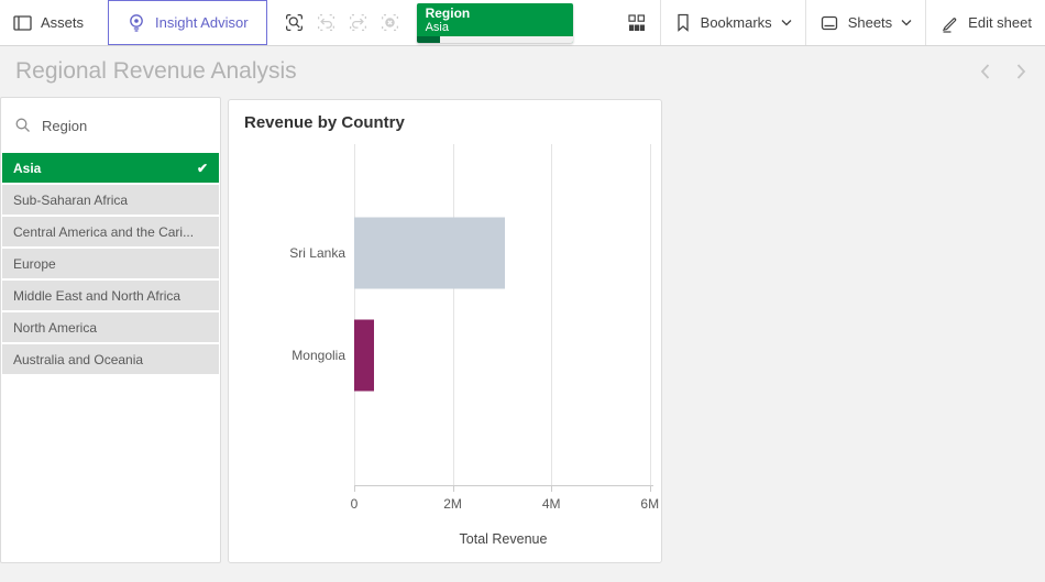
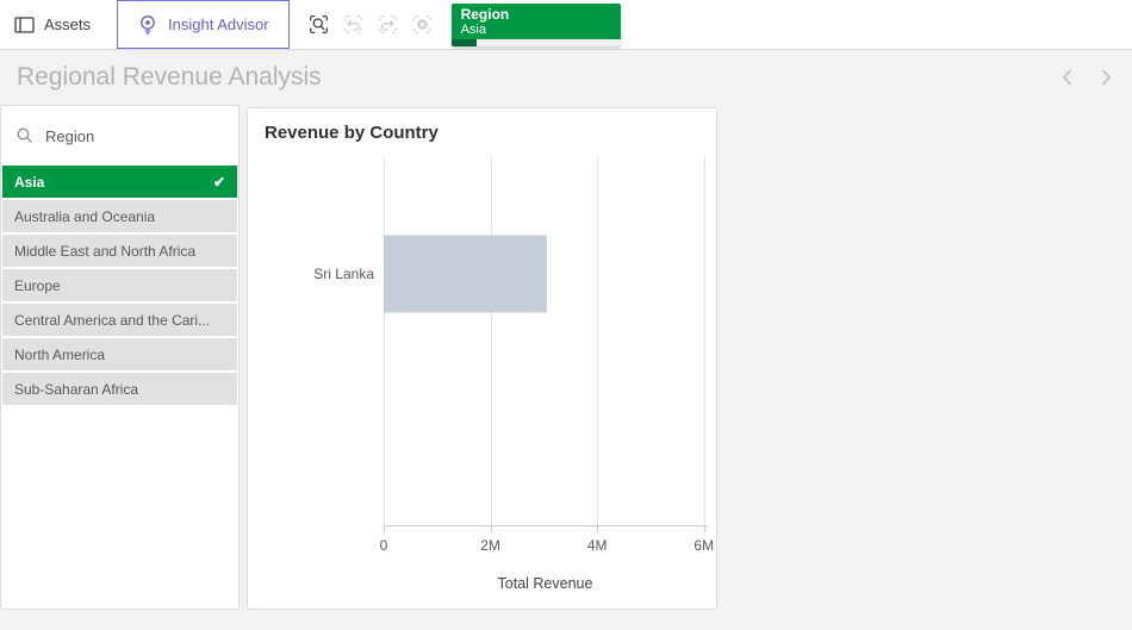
  Assets
  Insight Advisor
  Region
  Asia
- Bookmarks
- Sheets
- Edit sheet
  Regional Revenue Analysis
  Region
  Asia
  ✔
- Sub-Saharan Africa
+ Australia and Oceania
- Central America and the Cari...
+ Middle East and North Africa
  Europe
- Middle East and North Africa
+ Central America and the Cari...
  North America
- Australia and Oceania
+ Sub-Saharan Africa
  Revenue by Country
  Sri Lanka
- Mongolia
  0
  2M
  4M
  6M
  Total Revenue
